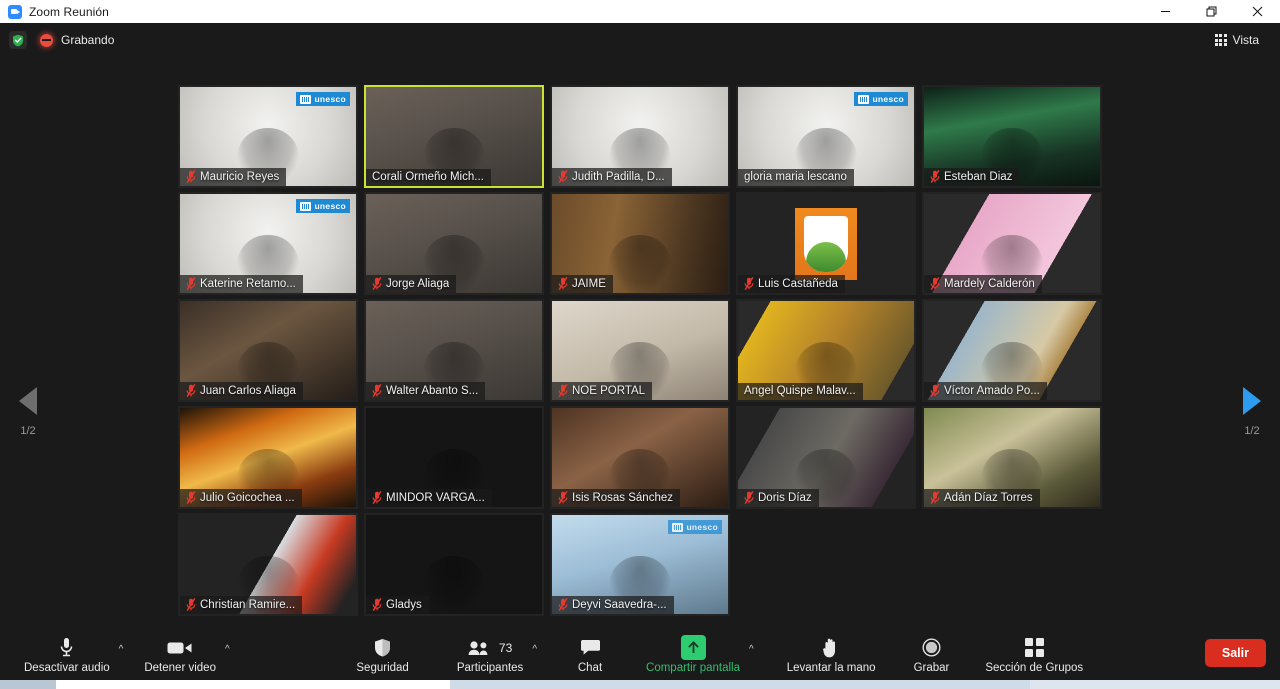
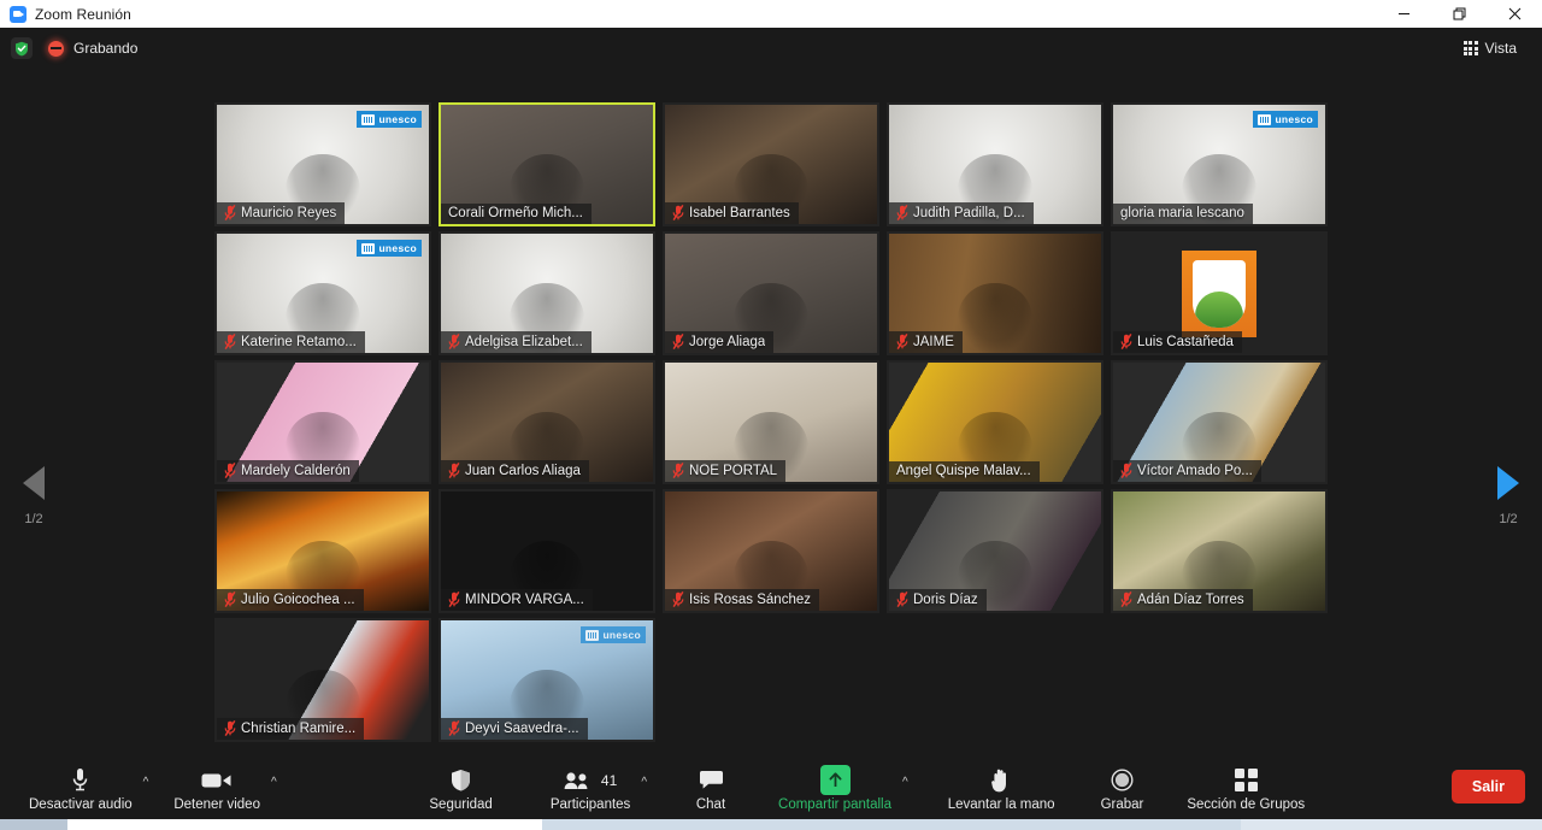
  Zoom Reunión
  Grabando
  Vista
  1/2
  1/2
  unesco
  Mauricio Reyes
  Corali Ormeño Mich...
+ Isabel Barrantes
  Judith Padilla, D...
  unesco
  gloria maria lescano
- Esteban Diaz
  unesco
  Katerine Retamo...
+ Adelgisa Elizabet...
  Jorge Aliaga
  JAIME
  Luis Castañeda
  Mardely Calderón
  Juan Carlos Aliaga
- Walter Abanto S...
  NOÉ PORTAL
  Angel Quispe Malav...
  Víctor Amado Po...
  Julio Goicochea ...
  MINDOR VARGA...
  Isis Rosas Sánchez
  Doris Díaz
  Adán Díaz Torres
  Christian Ramire...
- Gladys
  unesco
  Deyvi Saavedra-...
  Desactivar audio
  ^
  Detener video
  ^
  Seguridad
- 73
+ 41
  Participantes
  ^
  Chat
  Compartir pantalla
  ^
  Levantar la mano
  Grabar
  Sección de Grupos
  Salir
